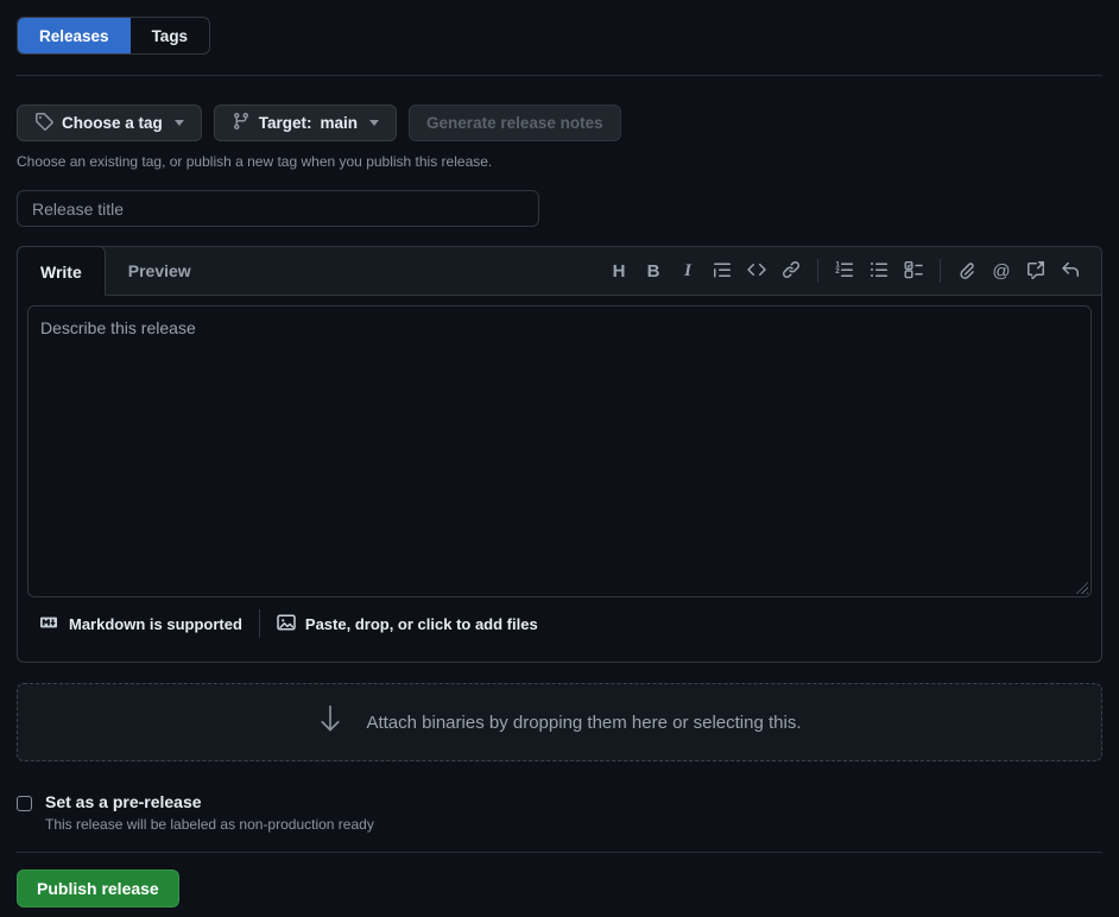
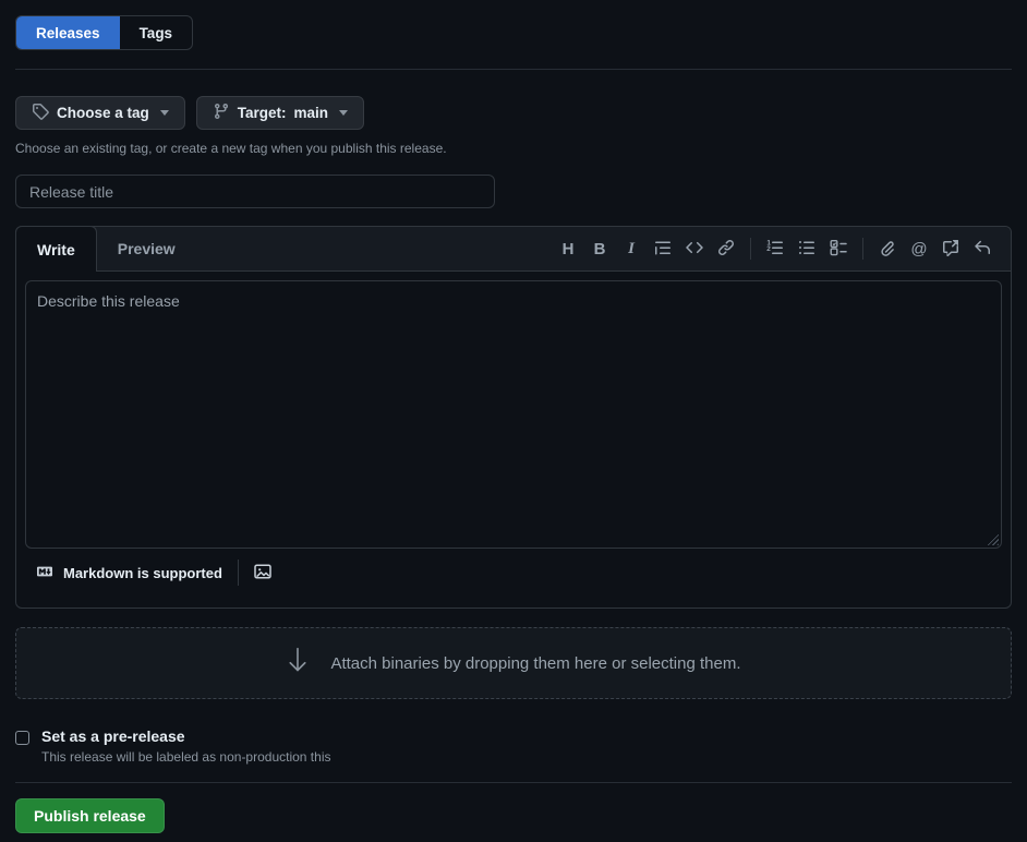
  Releases
  Tags
  Choose a tag
  Target:
  main
- Generate release notes
- Choose an existing tag, or publish a new tag when you publish this release.
+ Choose an existing tag, or create a new tag when you publish this release.
  Release title
  Write
  Preview
  H
  B
  I
  @
  Describe this release
  Markdown is supported
- Paste, drop, or click to add files
- Attach binaries by dropping them here or selecting this.
+ Attach binaries by dropping them here or selecting them.
  Set as a pre-release
- This release will be labeled as non-production ready
+ This release will be labeled as non-production this
  Publish release
